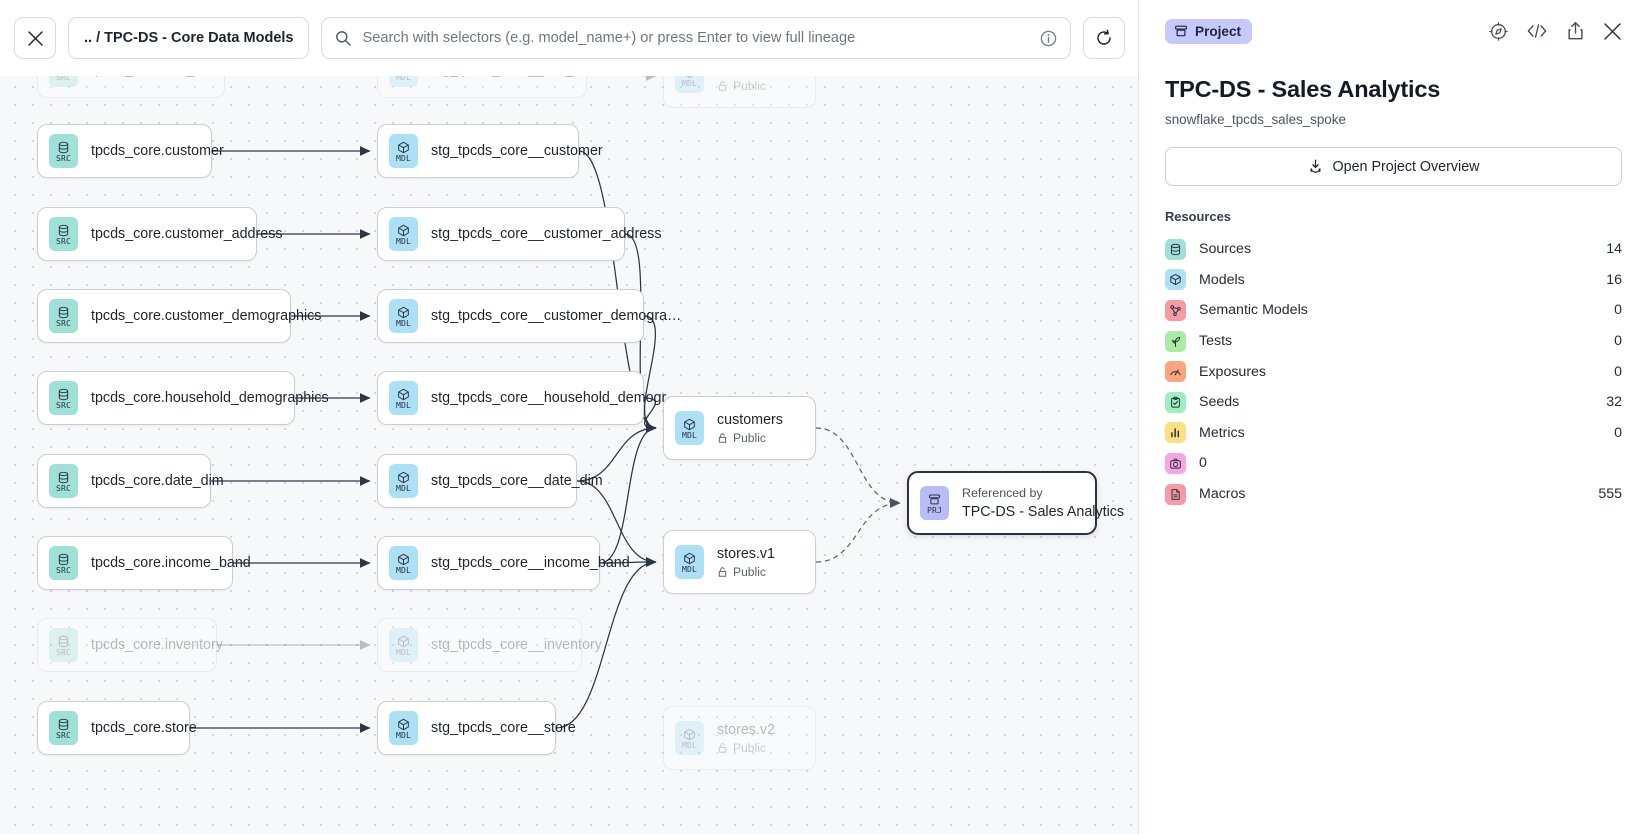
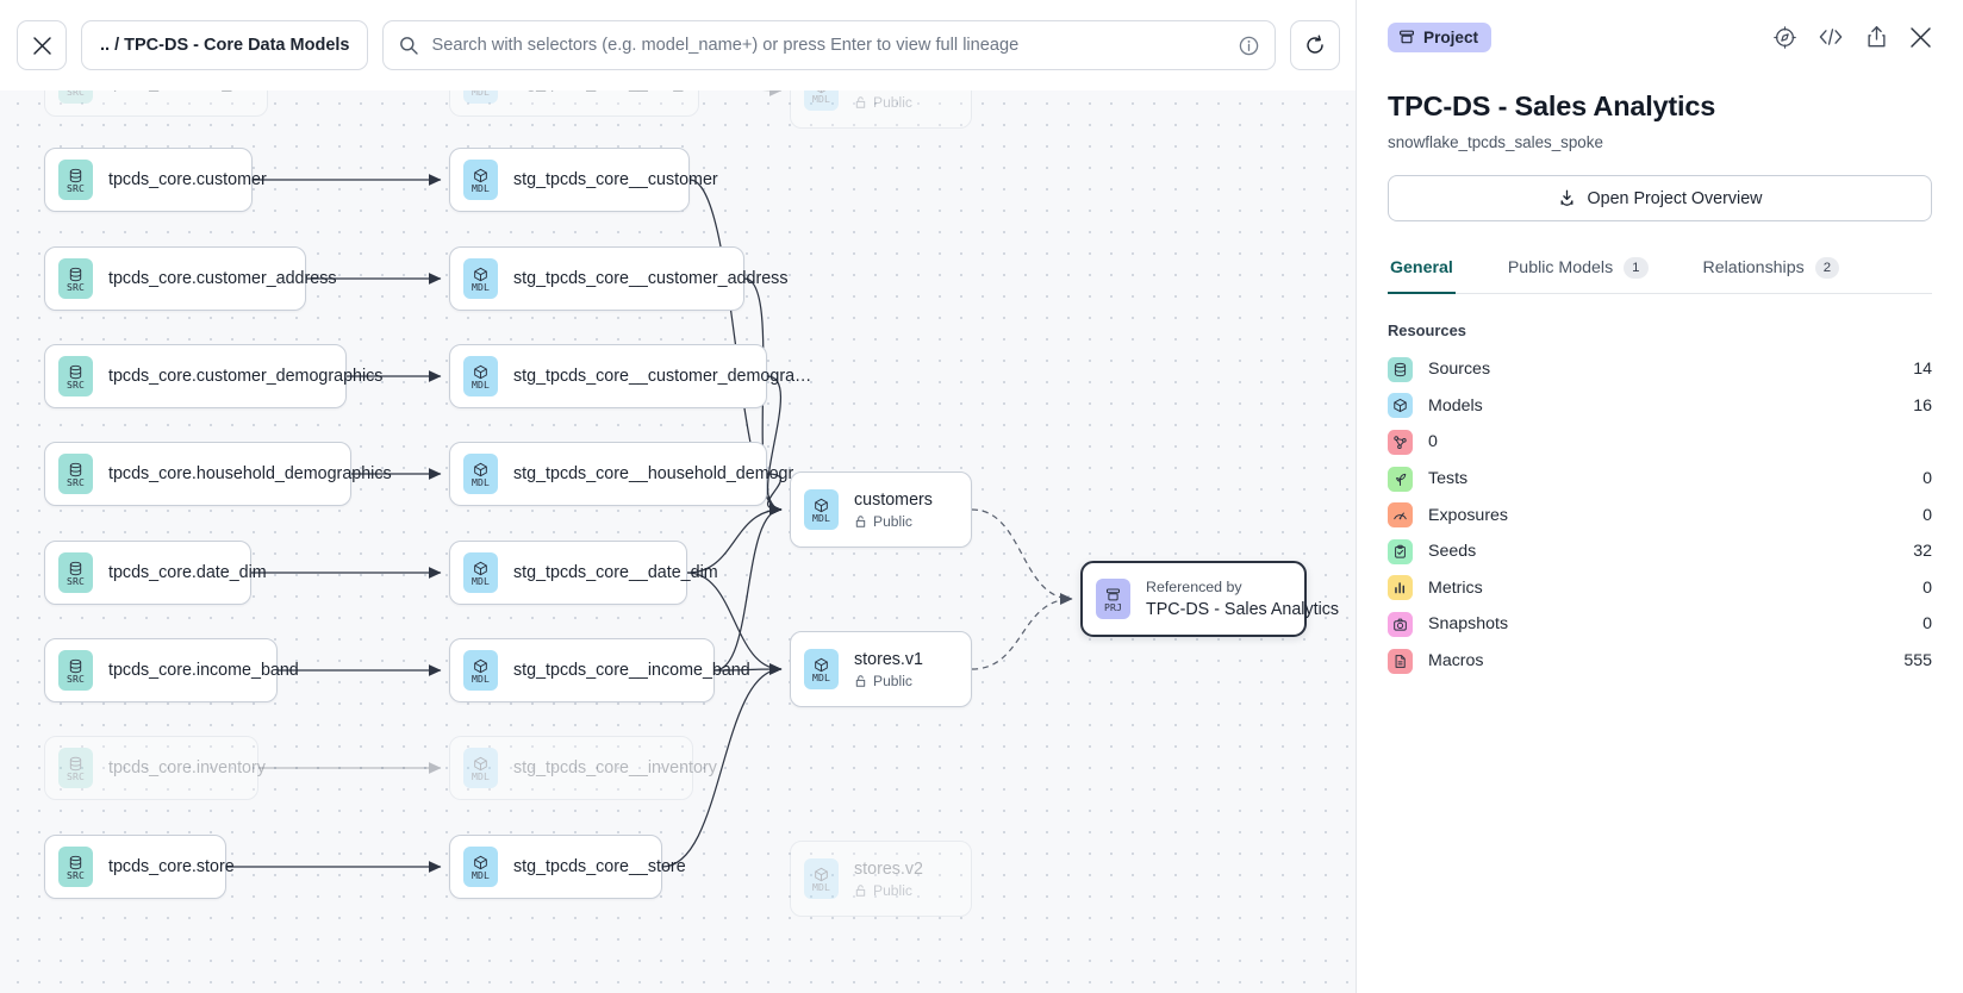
  SRC
  SRC
  tpcds_core.customer
  SRC
  tpcds_core.customer_address
  SRC
  tpcds_core.customer_demographics
  SRC
  tpcds_core.household_demographics
  SRC
  tpcds_core.date_dim
  SRC
  tpcds_core.income_band
  SRC
  tpcds_core.inventory
  SRC
  tpcds_core.store
  MDL
  MDL
  stg_tpcds_core__customer
  MDL
  stg_tpcds_core__customer_address
  MDL
  stg_tpcds_core__customer_demogra…
  MDL
  stg_tpcds_core__household_demogr
  MDL
  stg_tpcds_core__date_dim
  MDL
  stg_tpcds_core__income_band
  MDL
  stg_tpcds_core__inventory
  MDL
  stg_tpcds_core__store
  MDL
  Public
  MDL
  customers
  Public
  MDL
  stores.v1
  Public
  MDL
  stores.v2
  Public
  PRJ
  Referenced by
  TPC-DS - Sales Analytics
  .. / TPC-DS - Core Data Models
  Search with selectors (e.g. model_name+) or press Enter to view full lineage
  Project
  TPC-DS - Sales Analytics
  snowflake_tpcds_sales_spoke
  Open Project Overview
+ General
+ Public Models
+ 1
+ Relationships
+ 2
  Resources
  Sources
  14
  Models
  16
- Semantic Models
  0
  Tests
  0
  Exposures
  0
  Seeds
  32
  Metrics
  0
+ Snapshots
  0
  Macros
  555
